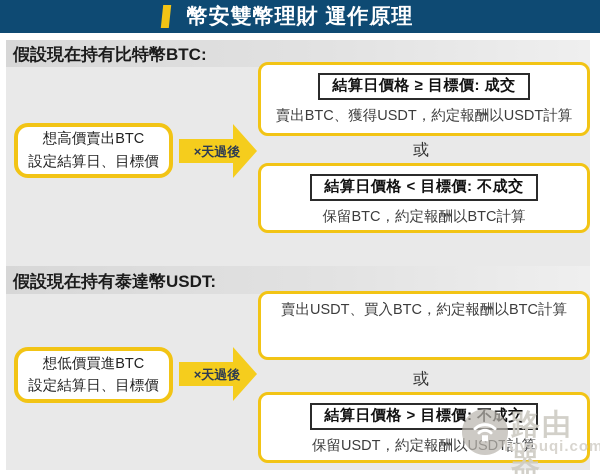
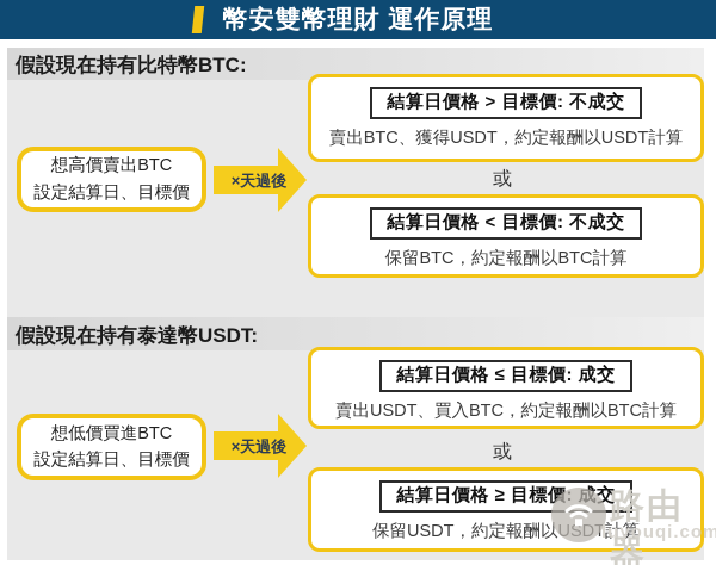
  幣安雙幣理財 運作原理
  假設現在持有比特幣BTC:
  想高價賣出BTC
  設定結算日、目標價
  ×天過後
- 結算日價格 ≥ 目標價: 成交
+ 結算日價格 > 目標價: 不成交
  賣出BTC、獲得USDT，約定報酬以USDT計算
  或
  結算日價格 < 目標價: 不成交
  保留BTC，約定報酬以BTC計算
  假設現在持有泰達幣USDT:
  想低價買進BTC
  設定結算日、目標價
  ×天過後
+ 結算日價格 ≤ 目標價: 成交
  賣出USDT、買入BTC，約定報酬以BTC計算
  或
- 結算日價格 > 目標價: 不成交
+ 結算日價格 ≥ 目標價: 成交
  保留USDT，約定報酬以USDT計算
  路由器
  luyouqi.com
